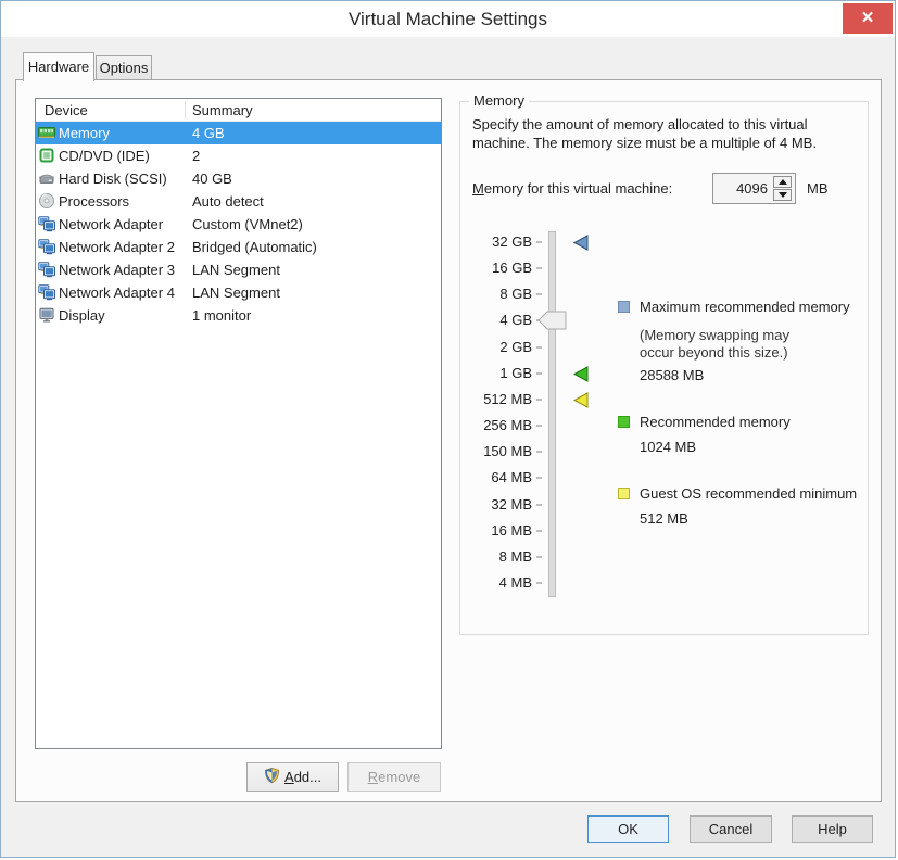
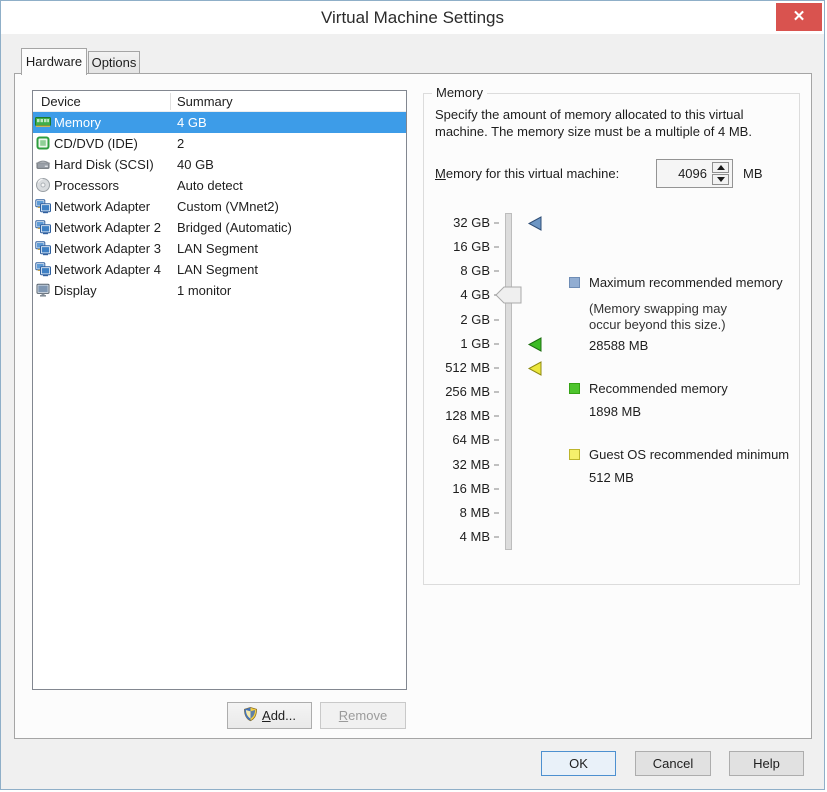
  Virtual Machine Settings
  ✕
  Hardware
  Options
  Device
  Summary
  Memory
  4 GB
  CD/DVD (IDE)
  2
  Hard Disk (SCSI)
  40 GB
  Processors
  Auto detect
  Network Adapter
  Custom (VMnet2)
  Network Adapter 2
  Bridged (Automatic)
  Network Adapter 3
  LAN Segment
  Network Adapter 4
  LAN Segment
  Display
  1 monitor
  Add...
  Remove
  Memory
  Specify the amount of memory allocated to this virtual machine. The memory size must be a multiple of 4 MB.
  Memory for this virtual machine:
  4096
  MB
  32 GB
  16 GB
  8 GB
  4 GB
  2 GB
  1 GB
  512 MB
  256 MB
- 150 MB
+ 128 MB
  64 MB
  32 MB
  16 MB
  8 MB
  4 MB
  Maximum recommended memory
  (Memory swapping may
  occur beyond this size.)
  28588 MB
  Recommended memory
- 1024 MB
+ 1898 MB
  Guest OS recommended minimum
  512 MB
  OK
  Cancel
  Help
